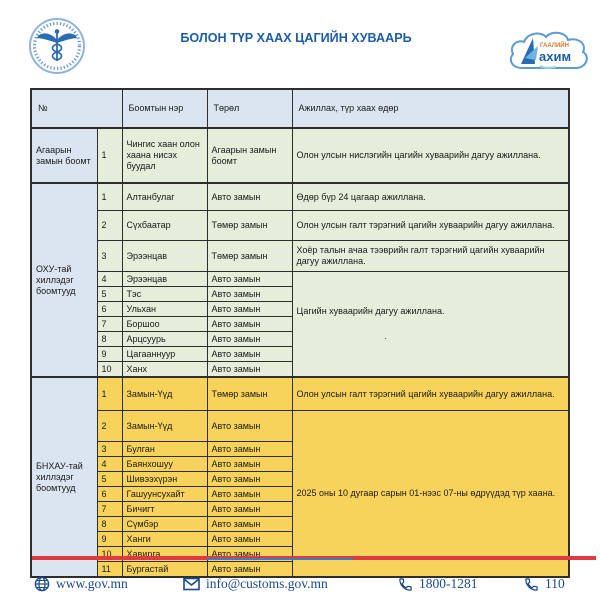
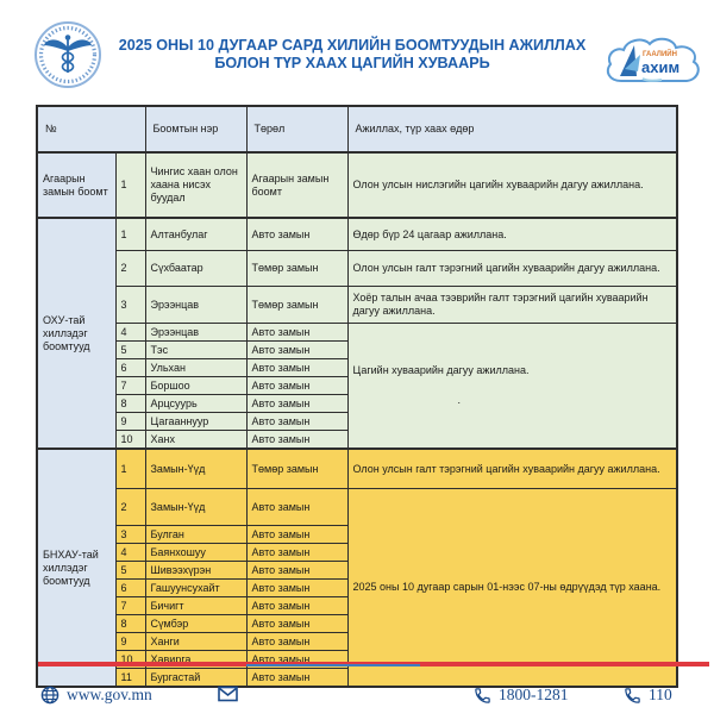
+ 2025 ОНЫ 10 ДУГААР САРД ХИЛИЙН БООМТУУДЫН АЖИЛЛАХ
  БОЛОН ТҮР ХААХ ЦАГИЙН ХУВААРЬ
  ахим
  №	Боомтын нэр	Төрөл	Ажиллах, түр хаах өдөр
  Агаарын замын боомт	1	Чингис хаан олон хаана нисэх буудал	Агаарын замын боомт	Олон улсын нислэгийн цагийн хуваарийн дагуу ажиллана.
  ОХУ-тай хиллэдэг боомтууд	1	Алтанбулаг	Авто замын	Өдөр бүр 24 цагаар ажиллана.
  2	Сүхбаатар	Төмөр замын	Олон улсын галт тэрэгний цагийн хуваарийн дагуу ажиллана.
  3	Эрээнцав	Төмөр замын	Хоёр талын ачаа тээврийн галт тэрэгний цагийн хуваарийн дагуу ажиллана.
  4	Эрээнцав	Авто замын	Цагийн хуваарийн дагуу ажиллана. .
  5	Тэс	Авто замын
  6	Ульхан	Авто замын
  7	Боршоо	Авто замын
  8	Арцсуурь	Авто замын
  9	Цагааннуур	Авто замын
  10	Ханх	Авто замын
  БНХАУ-тай хиллэдэг боомтууд	1	Замын-Үүд	Төмөр замын	Олон улсын галт тэрэгний цагийн хуваарийн дагуу ажиллана.
  2	Замын-Үүд	Авто замын	2025 оны 10 дугаар сарын 01-нээс 07-ны өдрүүдэд түр хаана.
  3	Булган	Авто замын
  4	Баянхошуу	Авто замын
  5	Шивээхүрэн	Авто замын
  6	Гашуунсухайт	Авто замын
  7	Бичигт	Авто замын
  8	Сүмбэр	Авто замын
  9	Ханги	Авто замын
  10	Хавирга	Авто замын
  11	Бургастай	Авто замын
  www.gov.mn
- info@customs.gov.mn
  1800-1281
  110
